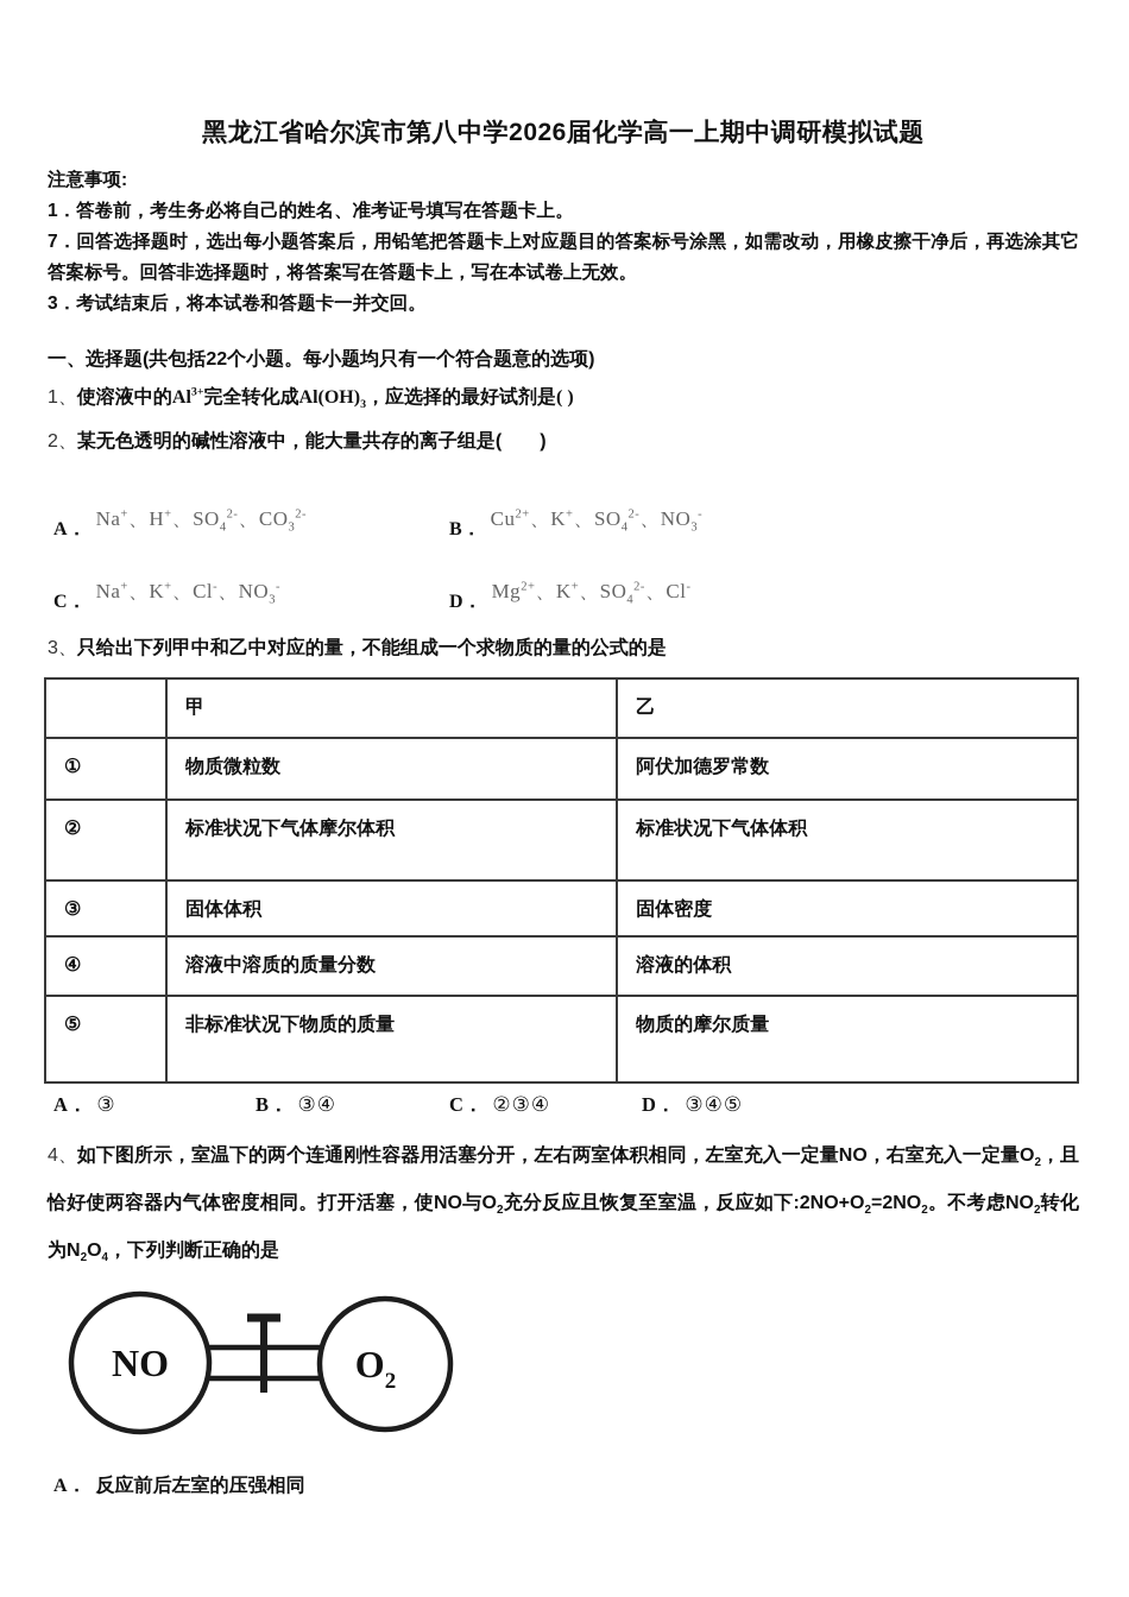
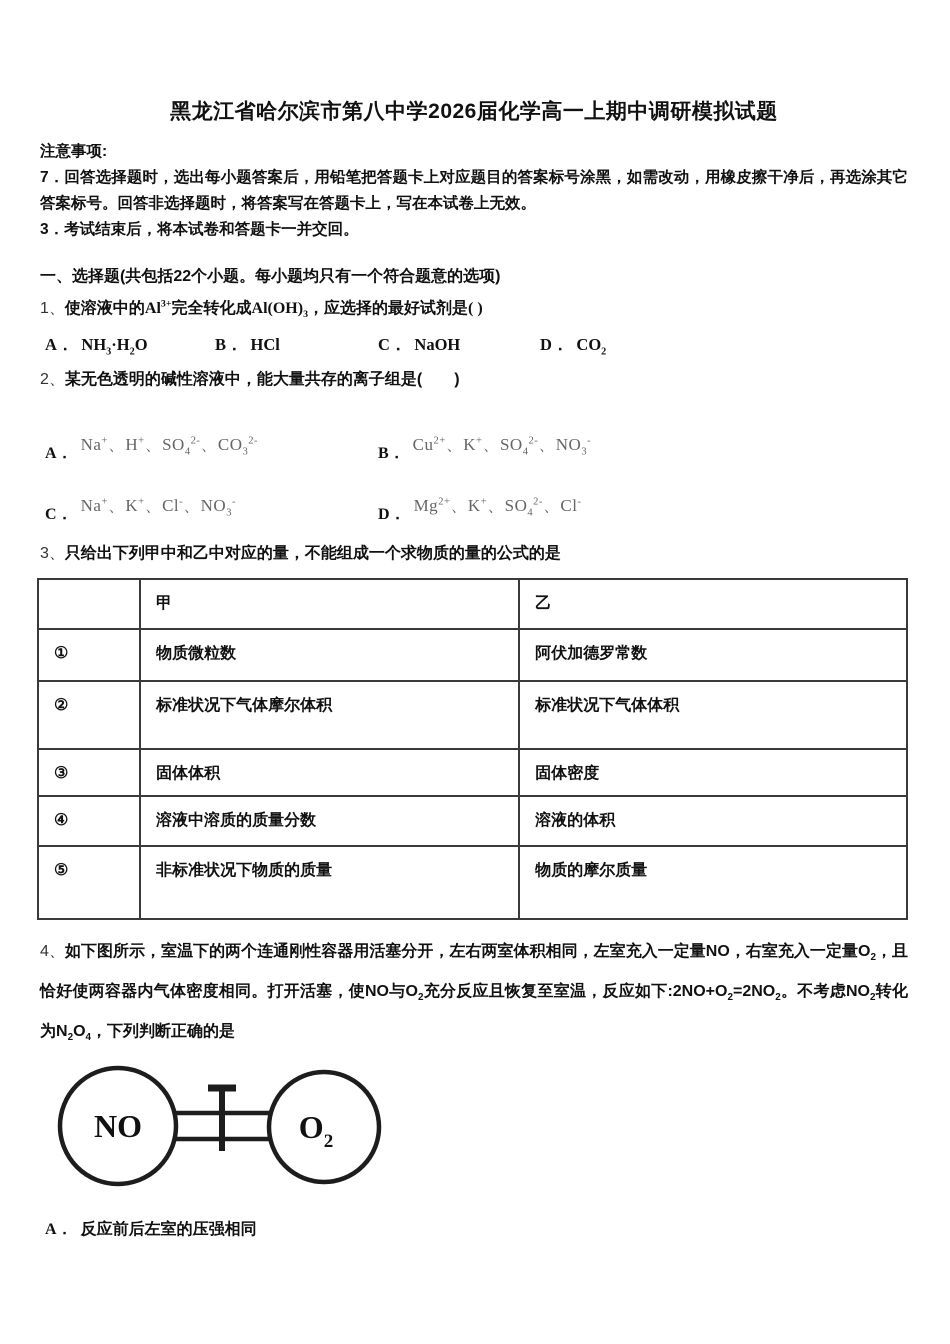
  黑龙江省哈尔滨市第八中学2026届化学高一上期中调研模拟试题
  注意事项:
- 1．答卷前，考生务必将自己的姓名、准考证号填写在答题卡上。
  7．回答选择题时，选出每小题答案后，用铅笔把答题卡上对应题目的答案标号涂黑，如需改动，用橡皮擦干净后，再选涂其它答案标号。回答非选择题时，将答案写在答题卡上，写在本试卷上无效。
  3．考试结束后，将本试卷和答题卡一并交回。
  一、选择题(共包括22个小题。每小题均只有一个符合题意的选项)
  1、使溶液中的Al3+完全转化成Al(OH)3，应选择的最好试剂是( )
+ A． NH3·H2O
+ B． HCl
+ C． NaOH
+ D． CO2
  2、某无色透明的碱性溶液中，能大量共存的离子组是( )
  A．
  Na+、H+、SO42-、CO32-
  B．
  Cu2+、K+、SO42-、NO3-
  C．
  Na+、K+、Cl-、NO3-
  D．
  Mg2+、K+、SO42-、Cl-
  3、只给出下列甲中和乙中对应的量，不能组成一个求物质的量的公式的是
  	甲	乙
  ①	物质微粒数	阿伏加德罗常数
  ②	标准状况下气体摩尔体积	标准状况下气体体积
  ③	固体体积	固体密度
  ④	溶液中溶质的质量分数	溶液的体积
  ⑤	非标准状况下物质的质量	物质的摩尔质量
- A． ③
- B． ③④
- C． ②③④
- D． ③④⑤
  4、如下图所示，室温下的两个连通刚性容器用活塞分开，左右两室体积相同，左室充入一定量NO，右室充入一定量O2，且恰好使两容器内气体密度相同。打开活塞，使NO与O2充分反应且恢复至室温，反应如下:2NO+O2=2NO2。不考虑NO2转化为N2O4，下列判断正确的是
  NO
  O2
  A． 反应前后左室的压强相同
